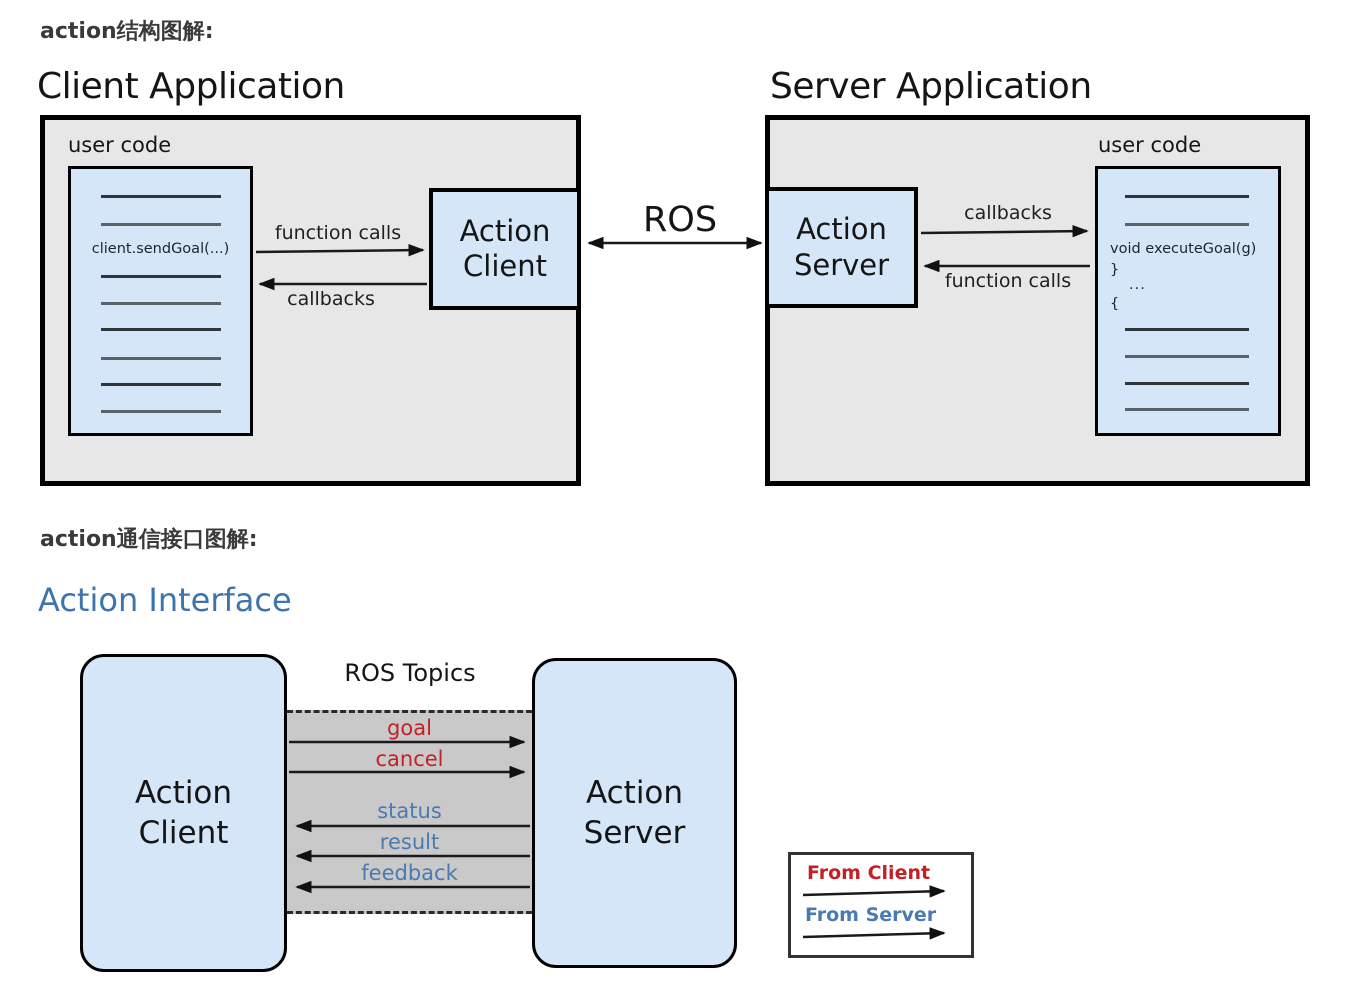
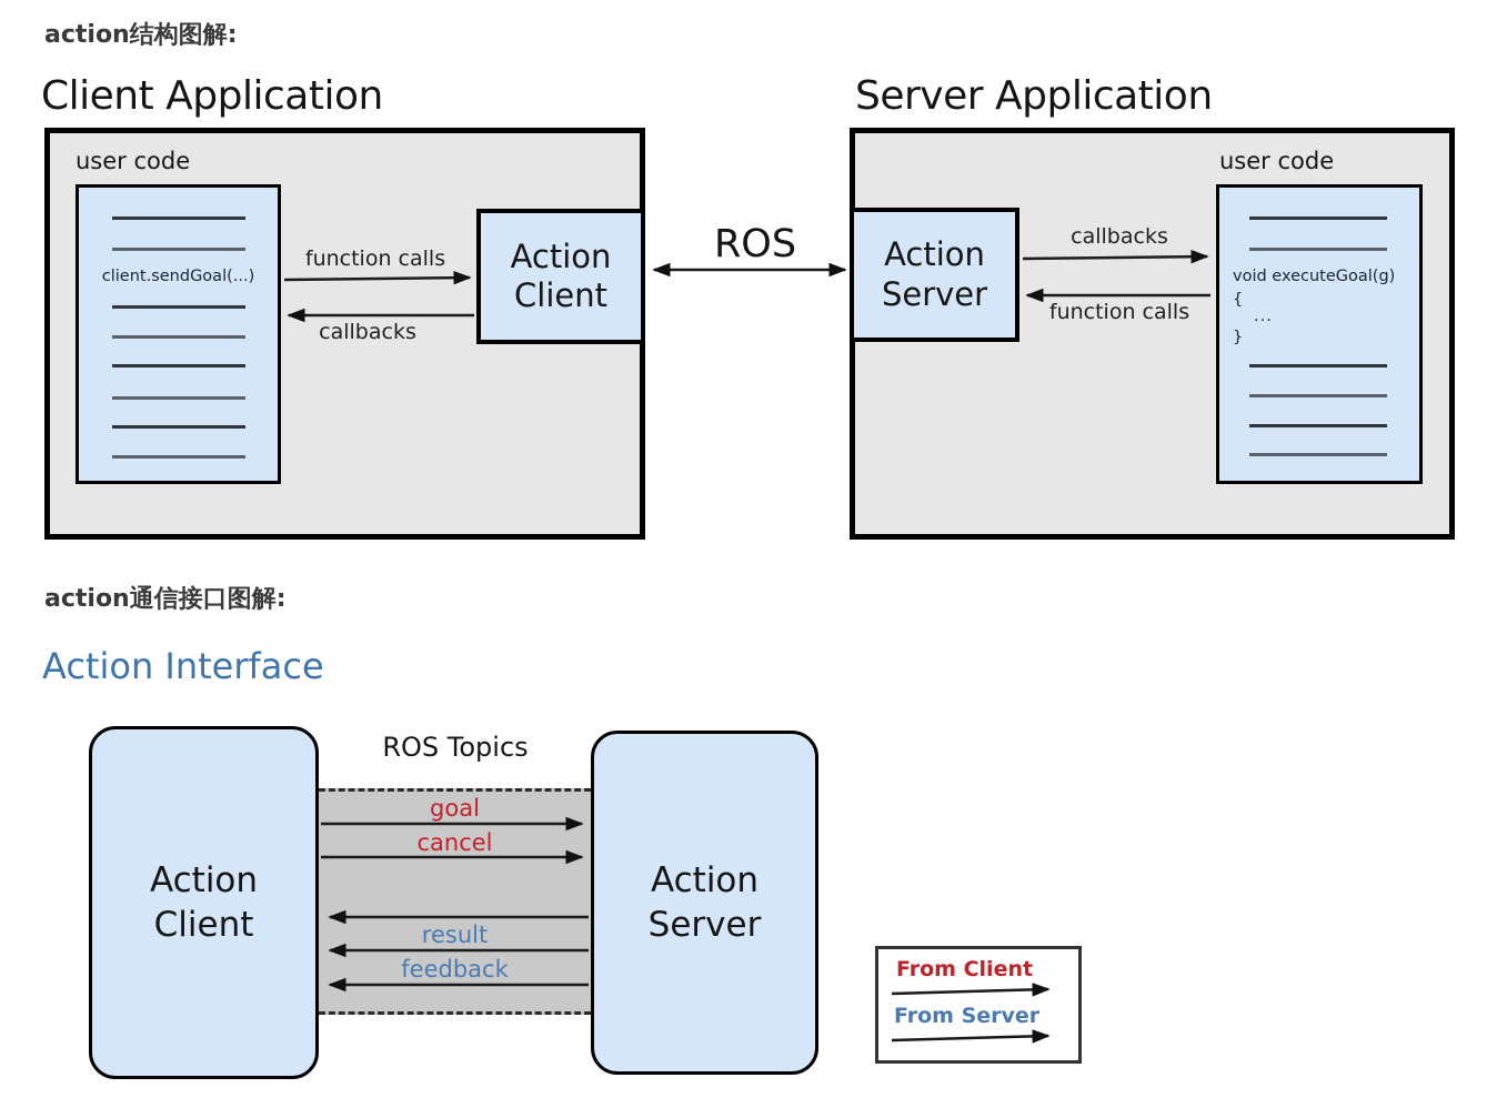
  action结构图解:
  Client Application
  Server Application
  user code
  client.sendGoal(...)
  Action
  Client
  function calls
  callbacks
  ROS
  user code
  Action
  Server
  callbacks
  function calls
  void executeGoal(g)
- }
+ {
  ...
- {
+ }
  action通信接口图解:
  Action Interface
  ROS Topics
  Action
  Client
  Action
  Server
  goal
  cancel
- status
  result
  feedback
  From Client
  From Server
